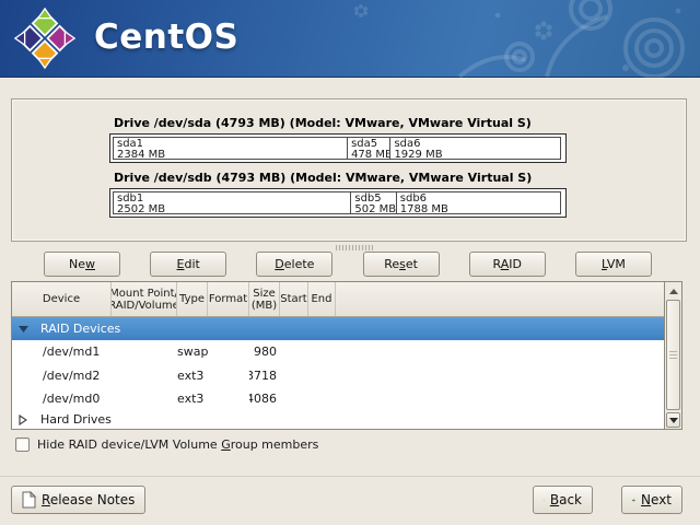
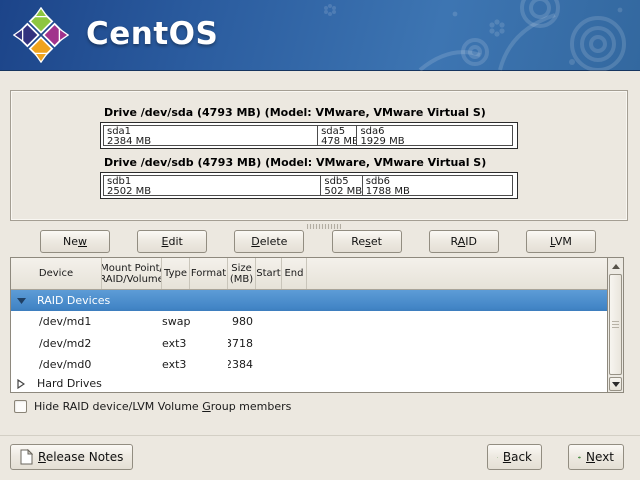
  CentOS
  Drive /dev/sda (4793 MB) (Model: VMware, VMware Virtual S)
  sda1
  2384 MB
  sda5
  478 MB
  sda6
  1929 MB
  Drive /dev/sdb (4793 MB) (Model: VMware, VMware Virtual S)
  sdb1
  2502 MB
  sdb5
  502 MB
  sdb6
  1788 MB
  New
  Edit
  Delete
  Reset
  RAID
  LVM
  Device
  Mount Point
  RAID/Volume
  Type
  Format
  Size
  (MB)
  Start
  End
  RAID Devices
  /dev/md1
  swap
  980
  /dev/md2
  ext3
  3718
  /dev/md0
  ext3
- 4086
+ 2384
  Hard Drives
  Hide RAID device/LVM Volume Group members
  Release Notes
  Back
  Next
